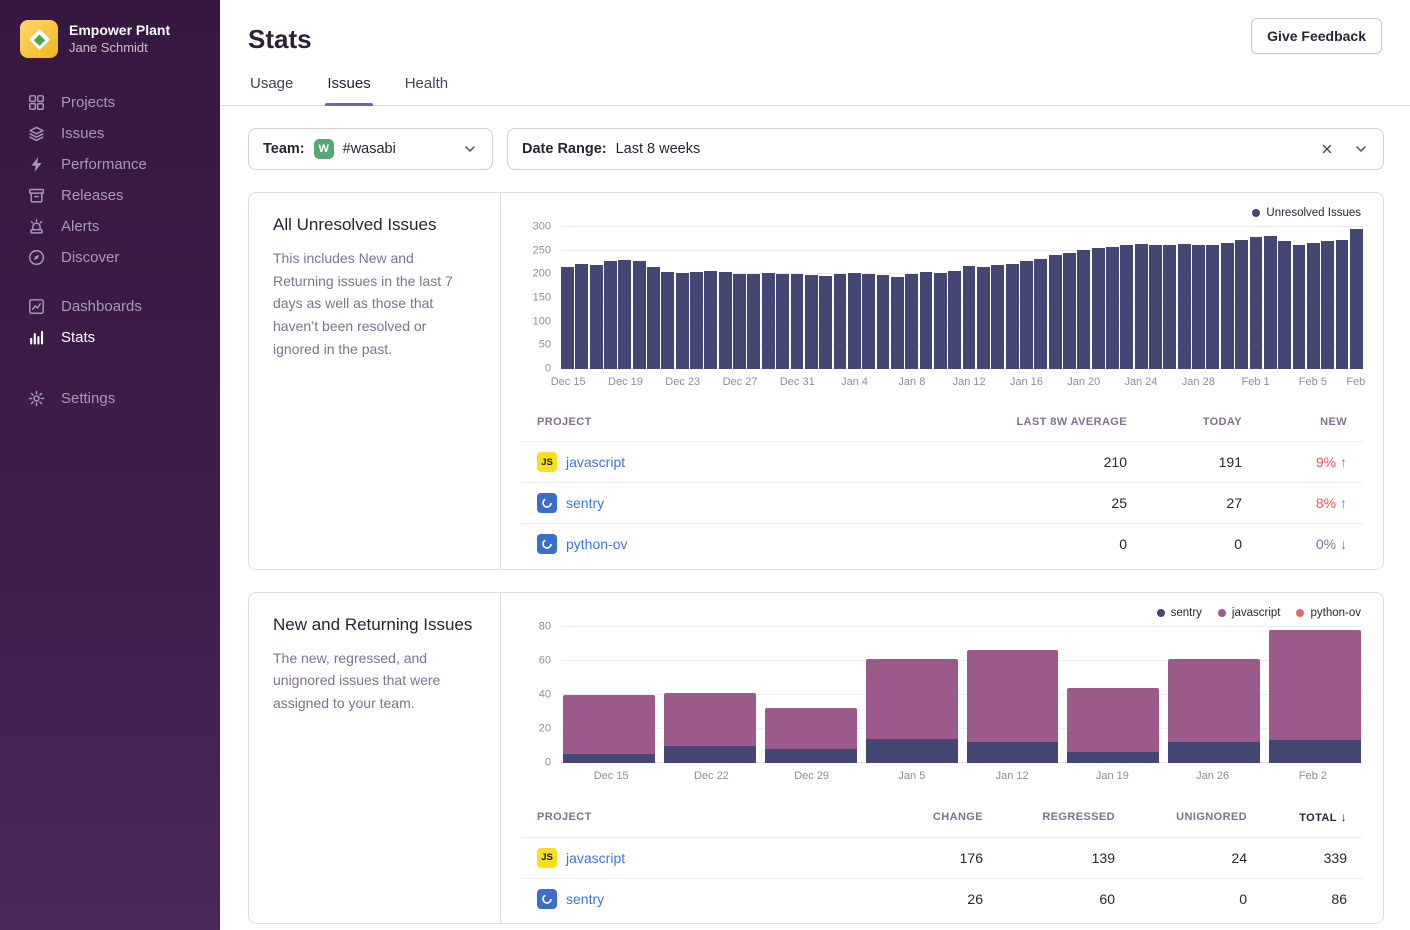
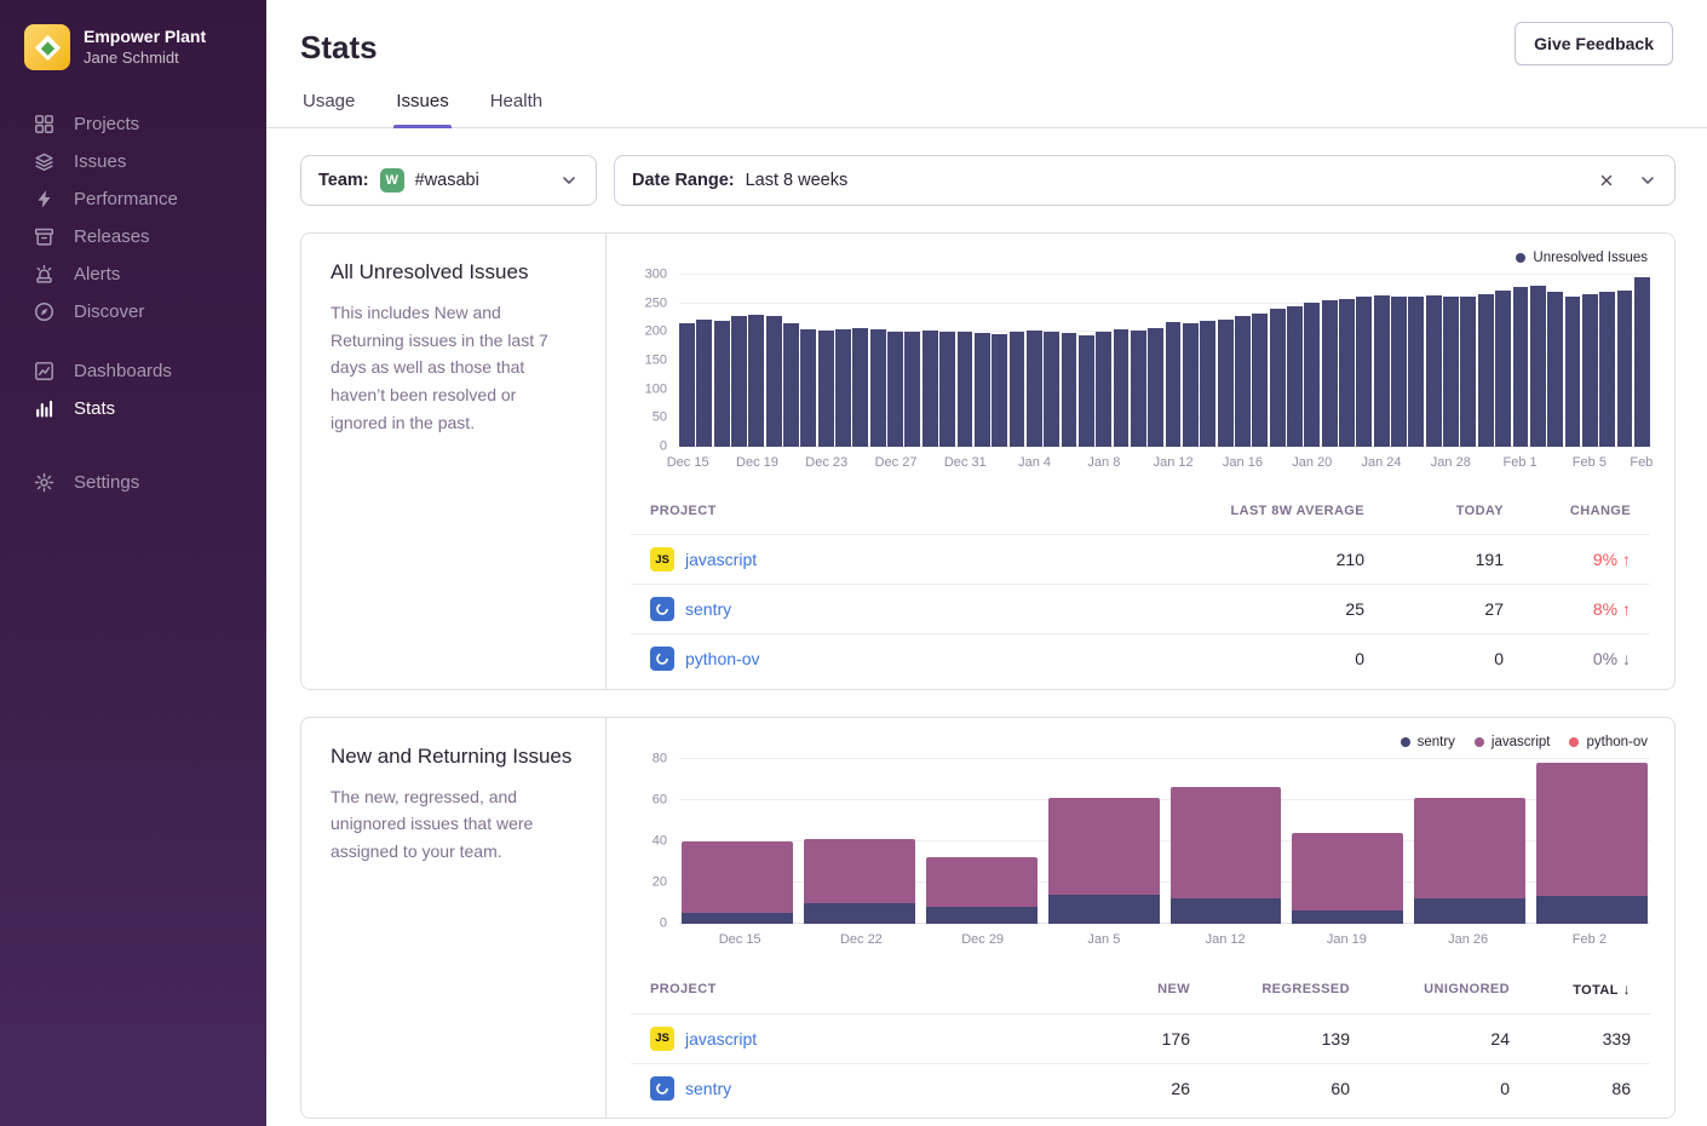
  Empower Plant
  Jane Schmidt
  Projects
  Issues
  Performance
  Releases
  Alerts
  Discover
  Dashboards
  Stats
  Settings
  Stats
  Give Feedback
  Usage
  Issues
  Health
  Team:
  W
  #wasabi
  Date Range:
  Last 8 weeks
  All Unresolved Issues
  This includes New and Returning issues in the last 7 days as well as those that haven’t been resolved or ignored in the past.
  Unresolved Issues
  0
  50
  100
  150
  200
  250
  300
  Dec 15
  Dec 19
  Dec 23
  Dec 27
  Dec 31
  Jan 4
  Jan 8
  Jan 12
  Jan 16
  Jan 20
  Jan 24
  Jan 28
  Feb 1
  Feb 5
  Feb
- PROJECT	LAST 8W AVERAGE	TODAY	NEW
+ PROJECT	LAST 8W AVERAGE	TODAY	CHANGE
  JS javascript	210	191	9% ↑
  sentry	25	27	8% ↑
  python-ov	0	0	0% ↓
  New and Returning Issues
  The new, regressed, and unignored issues that were assigned to your team.
  sentry
  javascript
  python-ov
  0
  20
  40
  60
  80
  Dec 15
  Dec 22
  Dec 29
  Jan 5
  Jan 12
  Jan 19
  Jan 26
  Feb 2
- PROJECT	CHANGE	REGRESSED	UNIGNORED	TOTAL ↓
+ PROJECT	NEW	REGRESSED	UNIGNORED	TOTAL ↓
  JS javascript	176	139	24	339
  sentry	26	60	0	86
